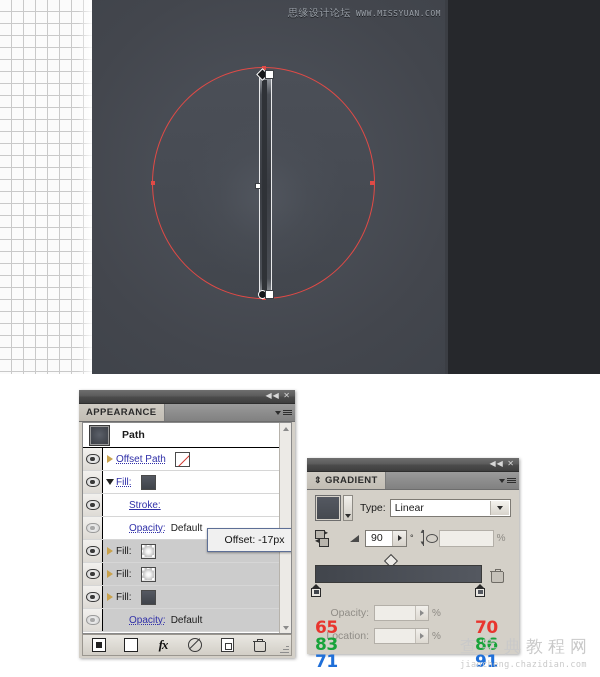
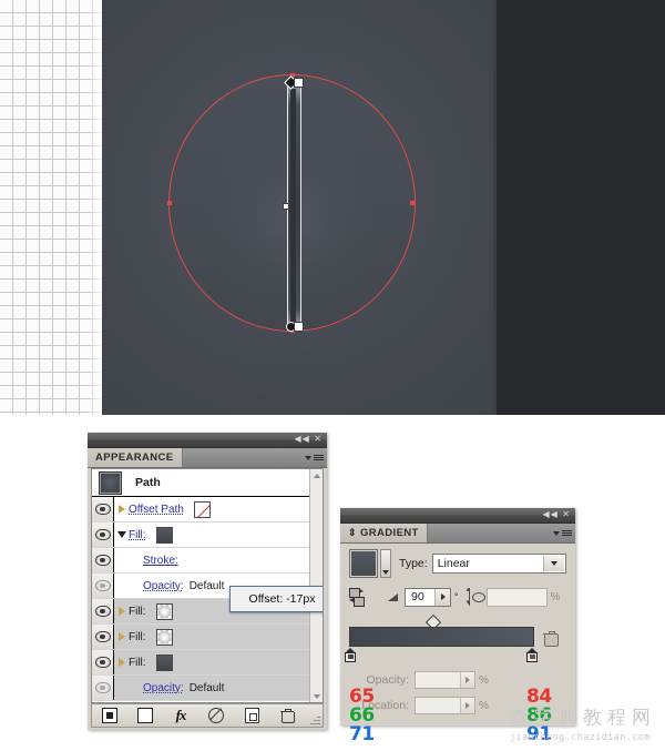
- 思缘设计论坛 WWW.MISSYUAN.COM
  ◀◀ ✕
  APPEARANCE
  Path
  Offset Path
  Fill:
  Stroke:
  Opacity:
  Default
  Fill:
  Fill:
  Fill:
  Opacity:
  Default
  Offset: -17px
  fx
  ◀◀ ✕
  ⇕
  GRADIENT
  Type:
  Linear
  ▸
  ◂
  90
  °
  %
  Opacity:
  %
  Location:
  %
  65
- 83
+ 66
  71
- 70
+ 84
  86
  91
  查字典教程网
  jiaocheng.chazidian.com
